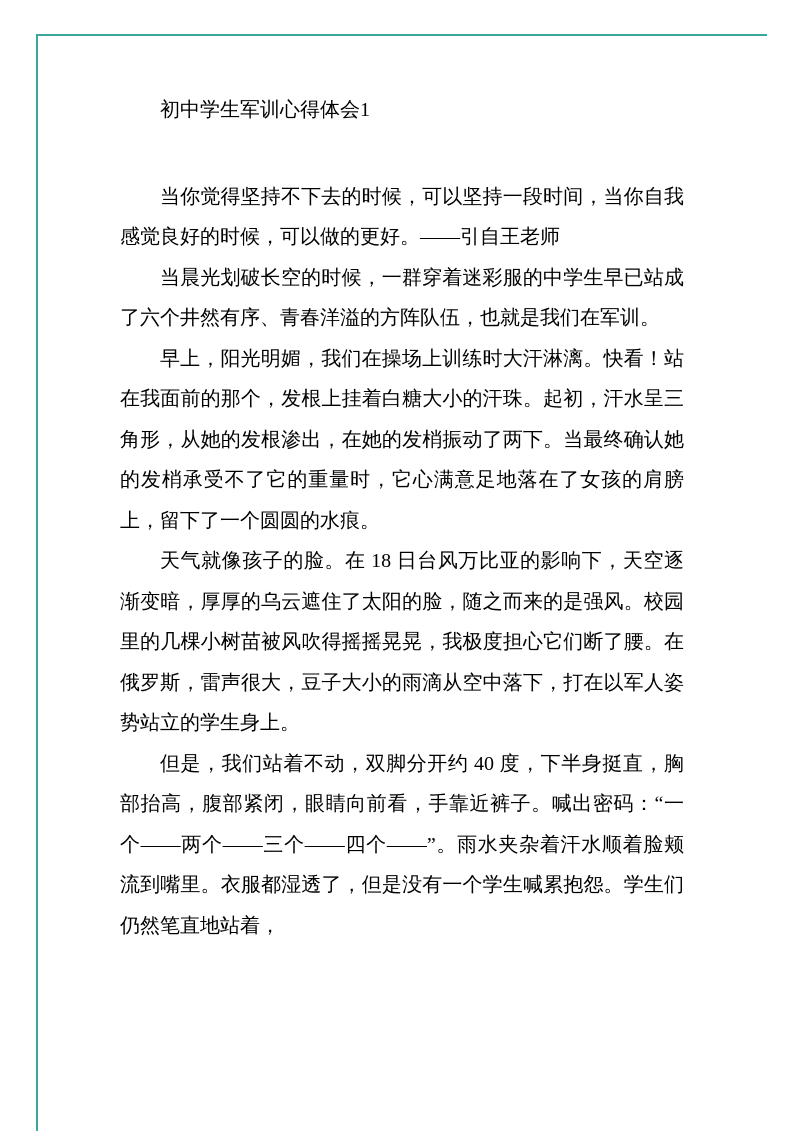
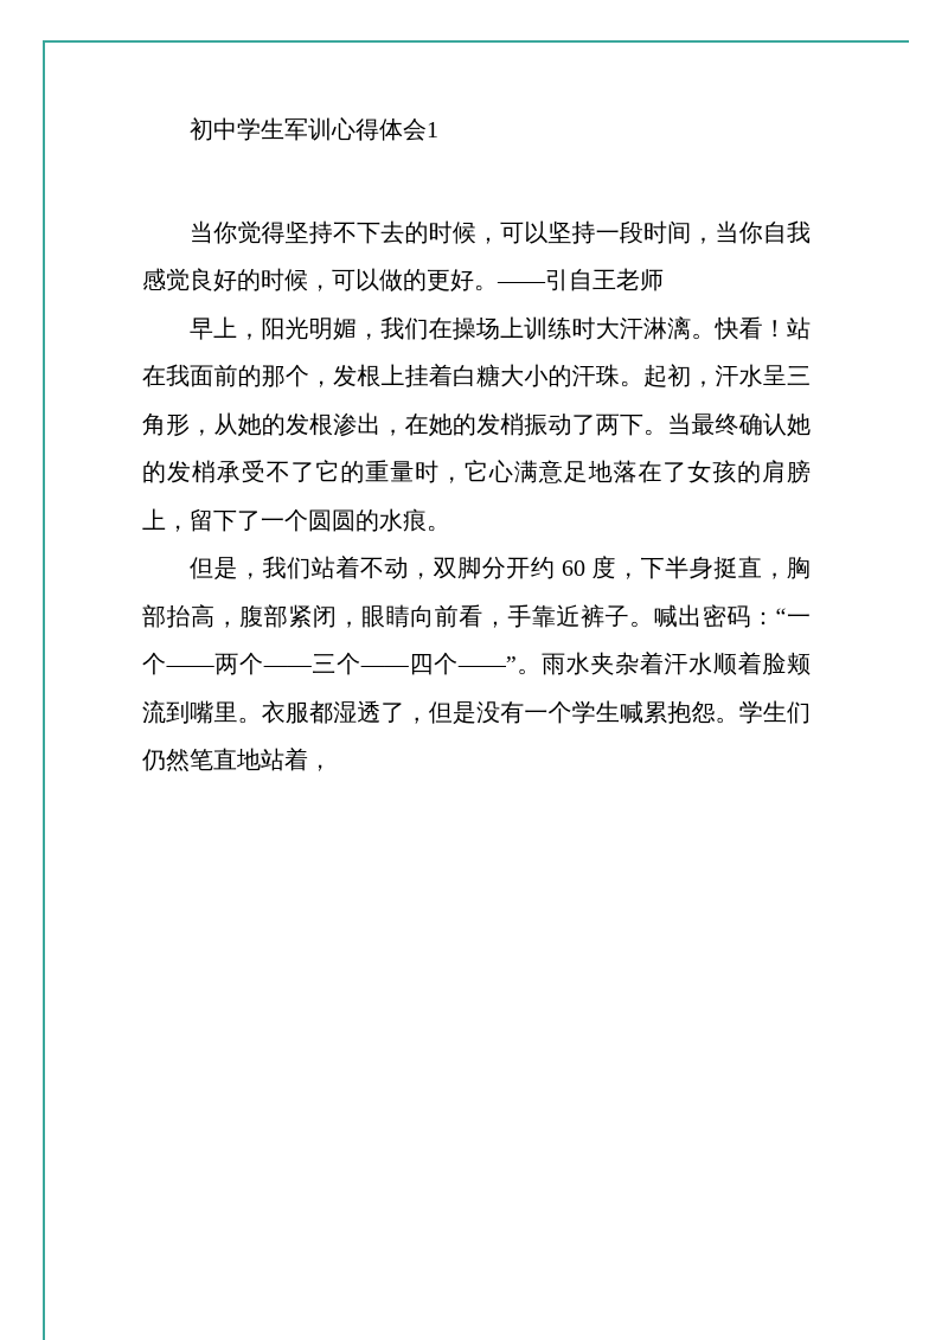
  初中学生军训心得体会1
  当你觉得坚持不下去的时候，可以坚持一段时间，当你自我感觉良好的时候，可以做的更好。——引自王老师
- 当晨光划破长空的时候，一群穿着迷彩服的中学生早已站成了六个井然有序、青春洋溢的方阵队伍，也就是我们在军训。
  早上，阳光明媚，我们在操场上训练时大汗淋漓。快看！站在我面前的那个，发根上挂着白糖大小的汗珠。起初，汗水呈三角形，从她的发根渗出，在她的发梢振动了两下。当最终确认她的发梢承受不了它的重量时，它心满意足地落在了女孩的肩膀上，留下了一个圆圆的水痕。
- 天气就像孩子的脸。在 18 日台风万比亚的影响下，天空逐渐变暗，厚厚的乌云遮住了太阳的脸，随之而来的是强风。校园里的几棵小树苗被风吹得摇摇晃晃，我极度担心它们断了腰。在俄罗斯，雷声很大，豆子大小的雨滴从空中落下，打在以军人姿势站立的学生身上。
- 但是，我们站着不动，双脚分开约 40 度，下半身挺直，胸部抬高，腹部紧闭，眼睛向前看，手靠近裤子。喊出密码：“一个——两个——三个——四个——”。雨水夹杂着汗水顺着脸颊流到嘴里。衣服都湿透了，但是没有一个学生喊累抱怨。学生们仍然笔直地站着，
+ 但是，我们站着不动，双脚分开约 60 度，下半身挺直，胸部抬高，腹部紧闭，眼睛向前看，手靠近裤子。喊出密码：“一个——两个——三个——四个——”。雨水夹杂着汗水顺着脸颊流到嘴里。衣服都湿透了，但是没有一个学生喊累抱怨。学生们仍然笔直地站着，
